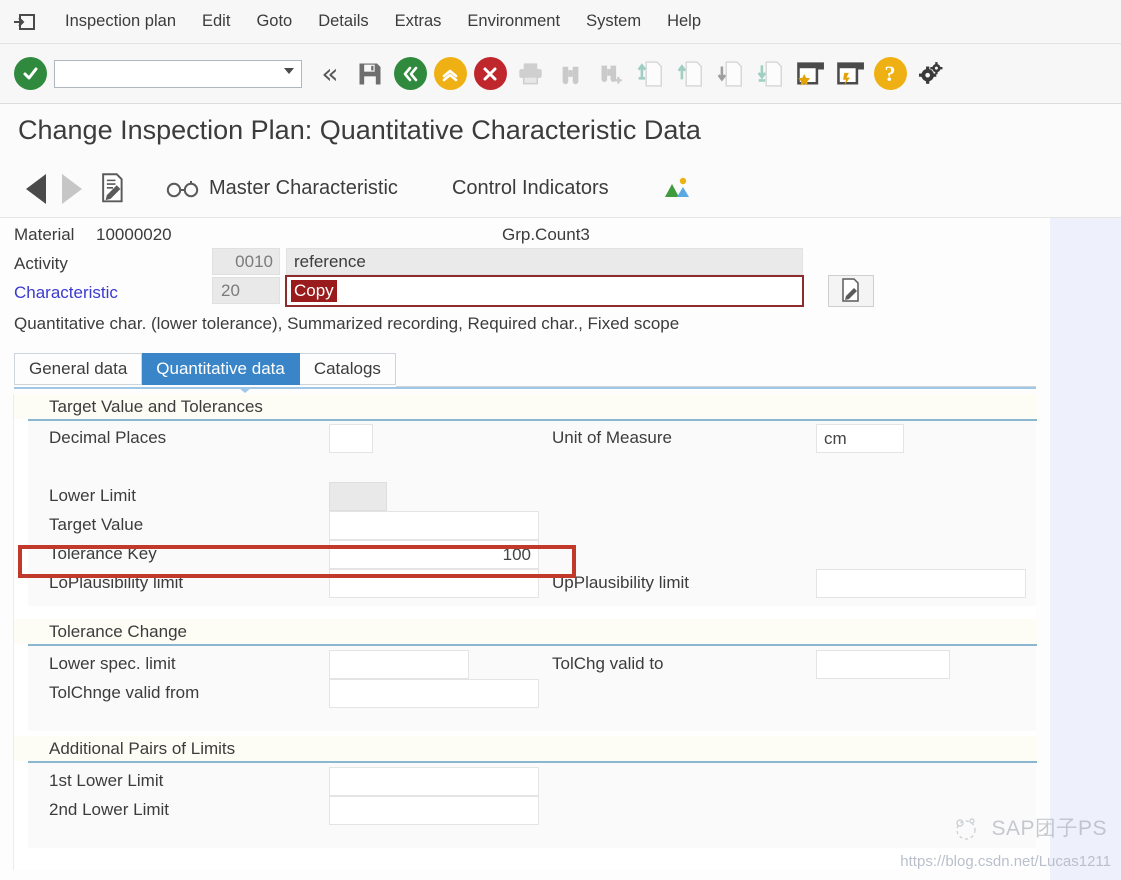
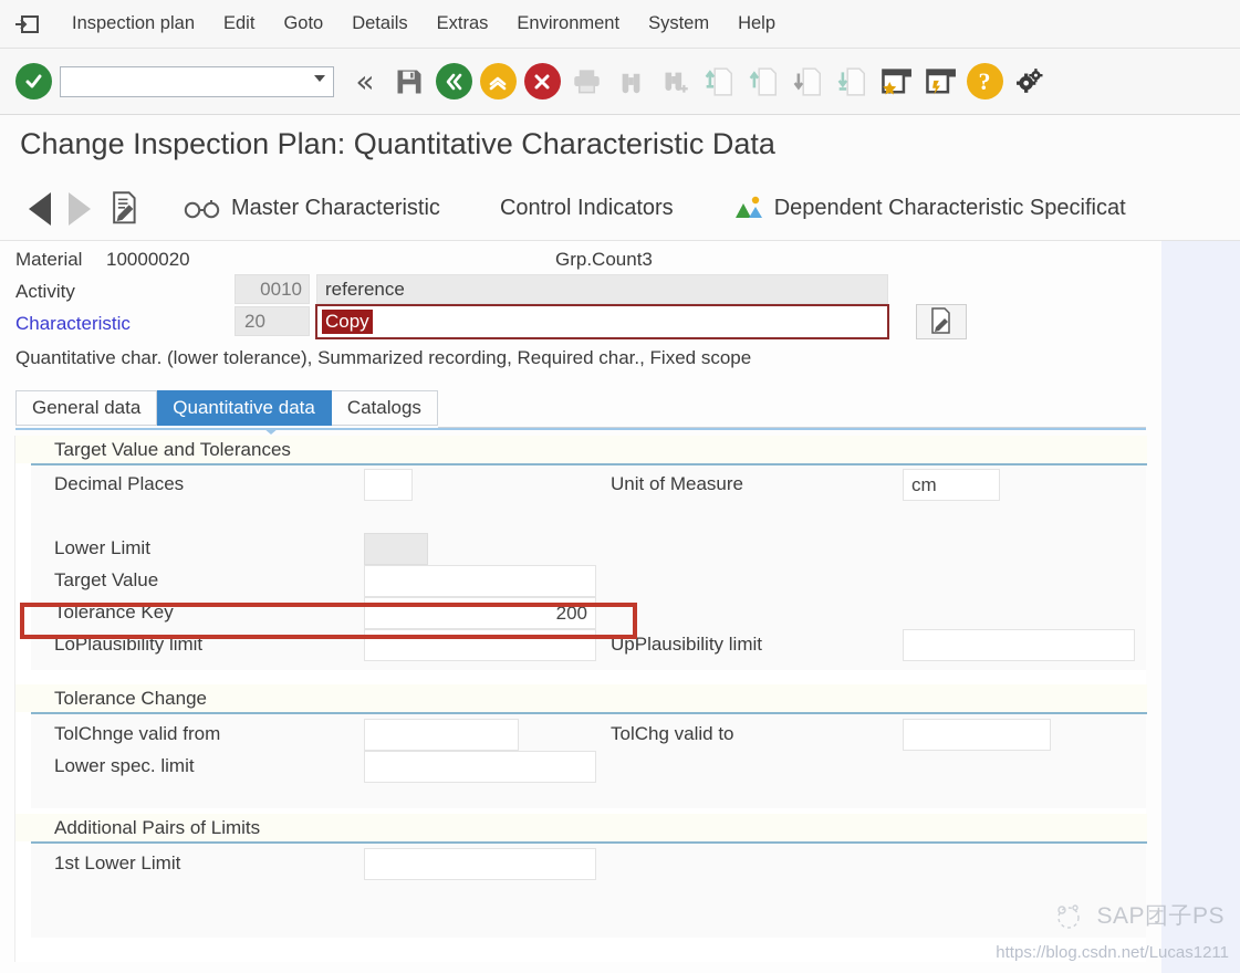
  Inspection plan
  Edit
  Goto
  Details
  Extras
  Environment
  System
  Help
  «
  ?
  Change Inspection Plan: Quantitative Characteristic Data
  Master Characteristic
  Control Indicators
+ Dependent Characteristic Specificat
  Material
  10000020
  Grp.Count3
  Activity
  0010
  reference
  Characteristic
  20
  Copy
  Quantitative char. (lower tolerance), Summarized recording, Required char., Fixed scope
  General data
  Quantitative data
  Catalogs
  Target Value and Tolerances
  Decimal Places
  Unit of Measure
  cm
  Lower Limit
  Target Value
  Tolerance Key
- 100
+ 200
  LoPlausibility limit
  UpPlausibility limit
  Tolerance Change
- Lower spec. limit
+ TolChnge valid from
  TolChg valid to
- TolChnge valid from
+ Lower spec. limit
  Additional Pairs of Limits
  1st Lower Limit
- 2nd Lower Limit
  SAP团子PS
  https://blog.csdn.net/Lucas1211
